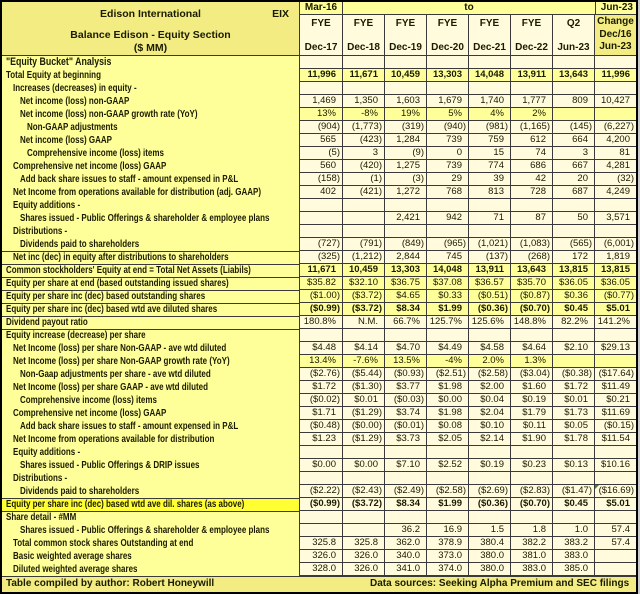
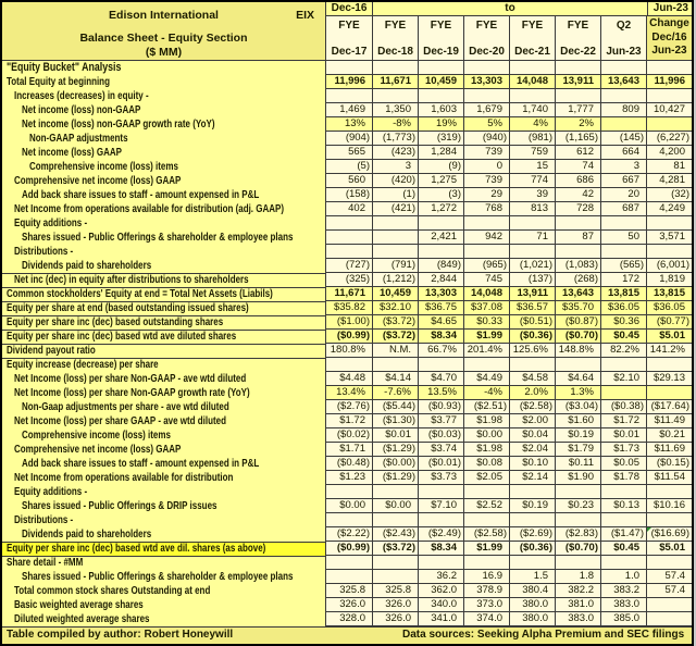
  Edison International
  EIX
- Balance Edison - Equity Section
+ Balance Sheet - Equity Section
  ($ MM)
- Mar-16
+ Dec-16
  to
  Jun-23
  FYE
  Dec-17
  FYE
  Dec-18
  FYE
  Dec-19
  FYE
  Dec-20
  FYE
  Dec-21
  FYE
  Dec-22
  Q2
  Jun-23
  Change
  Dec/16
  Jun-23
  "Equity Bucket" Analysis
  Total Equity at beginning
  11,996
  11,671
  10,459
  13,303
  14,048
  13,911
  13,643
  11,996
  Increases (decreases) in equity -
  Net income (loss) non-GAAP
  1,469
  1,350
  1,603
  1,679
  1,740
  1,777
  809
  10,427
  Net income (loss) non-GAAP growth rate (YoY)
  13%
  -8%
  19%
  5%
  4%
  2%
  Non-GAAP adjustments
  (904)
  (1,773)
  (319)
  (940)
  (981)
  (1,165)
  (145)
  (6,227)
  Net income (loss) GAAP
  565
  (423)
  1,284
  739
  759
  612
  664
  4,200
  Comprehensive income (loss) items
  (5)
  3
  (9)
  0
  15
  74
  3
  81
  Comprehensive net income (loss) GAAP
  560
  (420)
  1,275
  739
  774
  686
  667
  4,281
  Add back share issues to staff - amount expensed in P&L
  (158)
  (1)
  (3)
  29
  39
  42
  20
  (32)
  Net Income from operations available for distribution (adj. GAAP)
  402
  (421)
  1,272
  768
  813
  728
  687
  4,249
  Equity additions -
  Shares issued - Public Offerings & shareholder & employee plans
  2,421
  942
  71
  87
  50
  3,571
  Distributions -
  Dividends paid to shareholders
  (727)
  (791)
  (849)
  (965)
  (1,021)
  (1,083)
  (565)
  (6,001)
  Net inc (dec) in equity after distributions to shareholders
  (325)
  (1,212)
  2,844
  745
  (137)
  (268)
  172
  1,819
  Common stockholders' Equity at end = Total Net Assets (Liabils)
  11,671
  10,459
  13,303
  14,048
  13,911
  13,643
  13,815
  13,815
  Equity per share at end (based outstanding issued shares)
  $35.82
  $32.10
  $36.75
  $37.08
  $36.57
  $35.70
  $36.05
  $36.05
  Equity per share inc (dec) based outstanding shares
  ($1.00)
  ($3.72)
  $4.65
  $0.33
  ($0.51)
  ($0.87)
  $0.36
  ($0.77)
  Equity per share inc (dec) based wtd ave diluted shares
  ($0.99)
  ($3.72)
  $8.34
  $1.99
  ($0.36)
  ($0.70)
  $0.45
  $5.01
  Dividend payout ratio
  180.8%
  N.M.
  66.7%
- 125.7%
+ 201.4%
  125.6%
  148.8%
  82.2%
  141.2%
  Equity increase (decrease) per share
  Net Income (loss) per share Non-GAAP - ave wtd diluted
  $4.48
  $4.14
  $4.70
  $4.49
  $4.58
  $4.64
  $2.10
  $29.13
  Net Income (loss) per share Non-GAAP growth rate (YoY)
  13.4%
  -7.6%
  13.5%
  -4%
  2.0%
  1.3%
  Non-Gaap adjustments per share - ave wtd diluted
  ($2.76)
  ($5.44)
  ($0.93)
  ($2.51)
  ($2.58)
  ($3.04)
  ($0.38)
  ($17.64)
  Net Income (loss) per share GAAP - ave wtd diluted
  $1.72
  ($1.30)
  $3.77
  $1.98
  $2.00
  $1.60
  $1.72
  $11.49
  Comprehensive income (loss) items
  ($0.02)
  $0.01
  ($0.03)
  $0.00
  $0.04
  $0.19
  $0.01
  $0.21
  Comprehensive net income (loss) GAAP
  $1.71
  ($1.29)
  $3.74
  $1.98
  $2.04
  $1.79
  $1.73
  $11.69
  Add back share issues to staff - amount expensed in P&L
  ($0.48)
  ($0.00)
  ($0.01)
  $0.08
  $0.10
  $0.11
  $0.05
  ($0.15)
  Net Income from operations available for distribution
  $1.23
  ($1.29)
  $3.73
  $2.05
  $2.14
  $1.90
  $1.78
  $11.54
  Equity additions -
  Shares issued - Public Offerings & DRIP issues
  $0.00
  $0.00
  $7.10
  $2.52
  $0.19
  $0.23
  $0.13
  $10.16
  Distributions -
  Dividends paid to shareholders
  ($2.22)
  ($2.43)
  ($2.49)
  ($2.58)
  ($2.69)
  ($2.83)
  ($1.47)
  ($16.69)
  Equity per share inc (dec) based wtd ave dil. shares (as above)
  ($0.99)
  ($3.72)
  $8.34
  $1.99
  ($0.36)
  ($0.70)
  $0.45
  $5.01
  Share detail - #MM
  Shares issued - Public Offerings & shareholder & employee plans
  36.2
  16.9
  1.5
  1.8
  1.0
  57.4
  Total common stock shares Outstanding at end
  325.8
  325.8
  362.0
  378.9
  380.4
  382.2
  383.2
  57.4
  Basic weighted average shares
  326.0
  326.0
  340.0
  373.0
  380.0
  381.0
  383.0
  Diluted weighted average shares
  328.0
  326.0
  341.0
  374.0
  380.0
  383.0
  385.0
  Table compiled by author: Robert Honeywill
  Data sources: Seeking Alpha Premium and SEC filings
